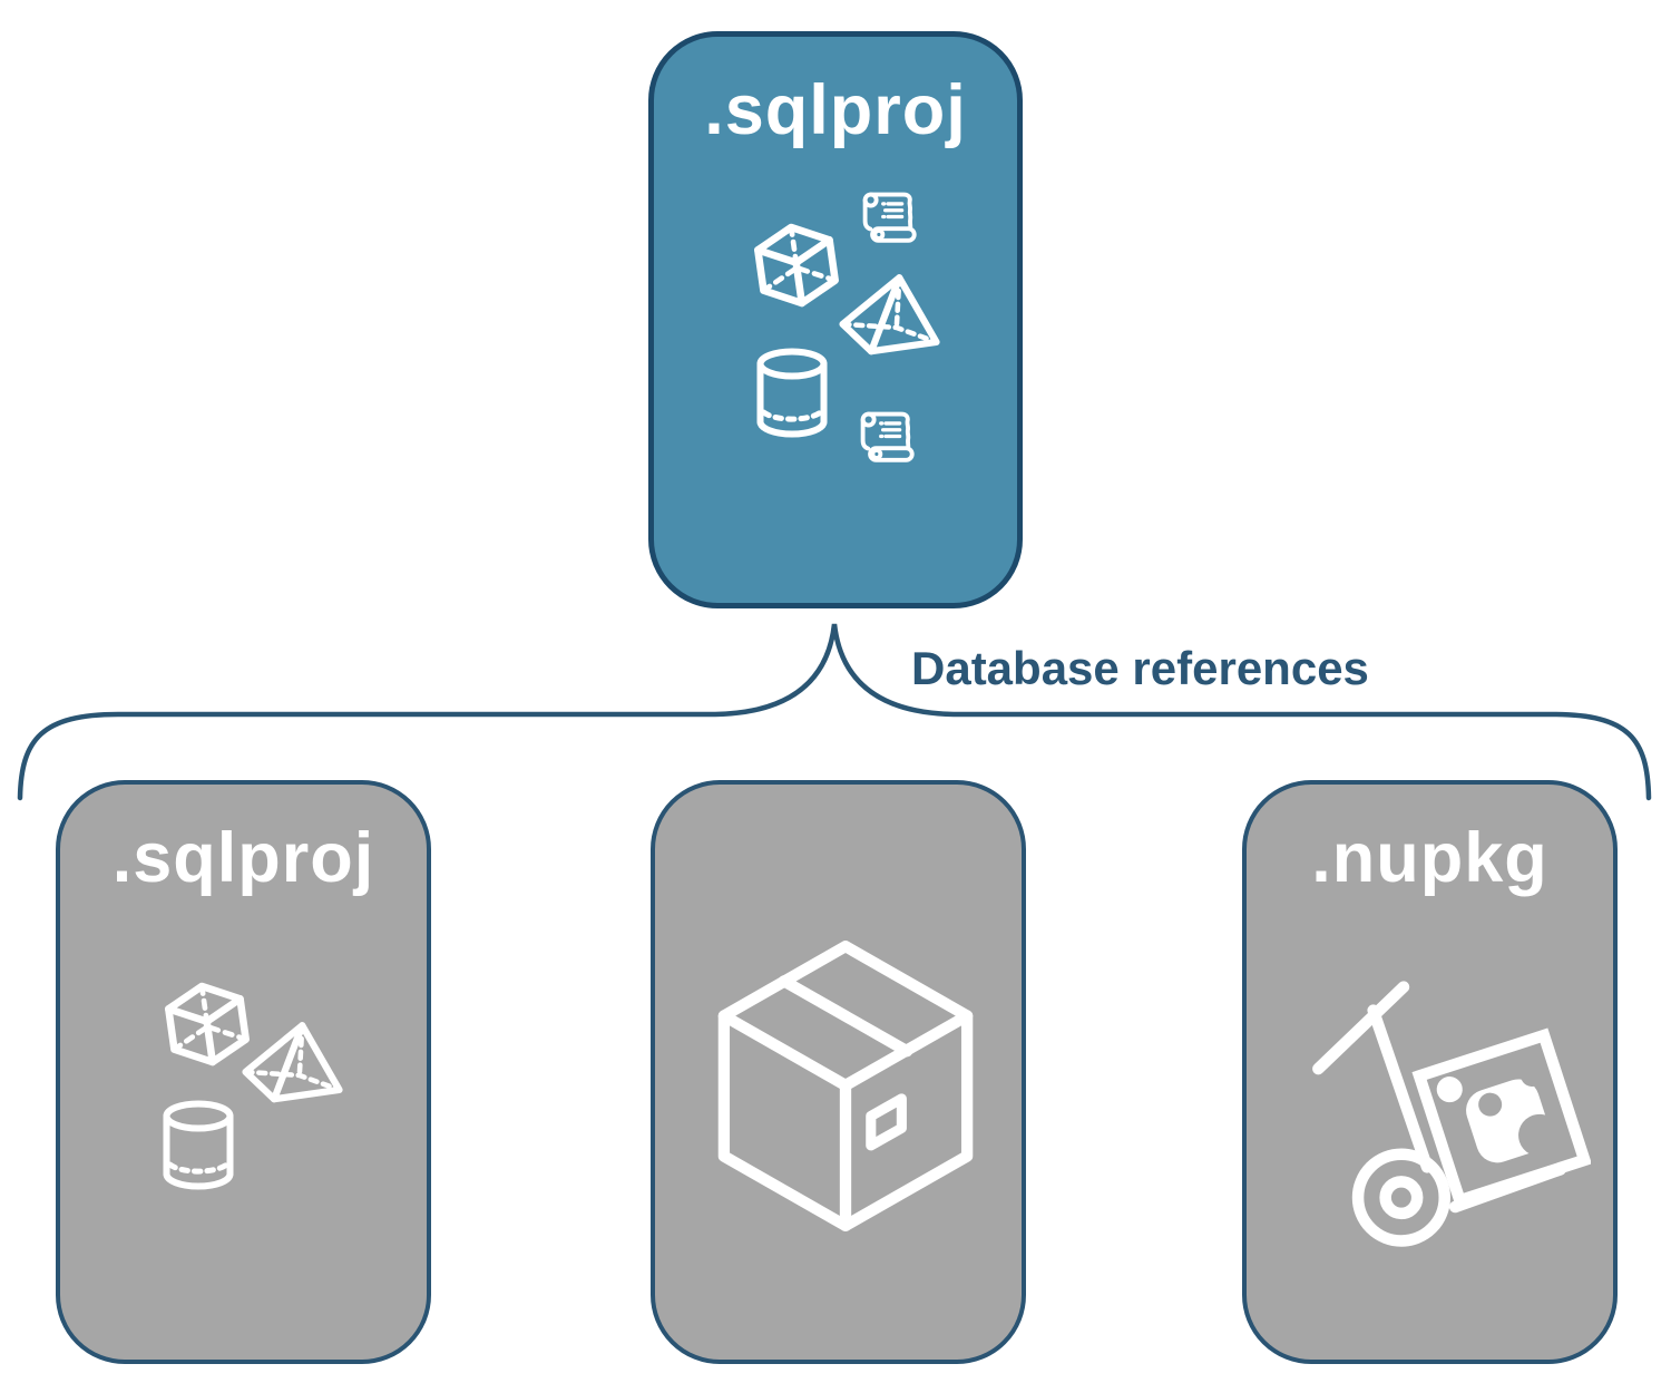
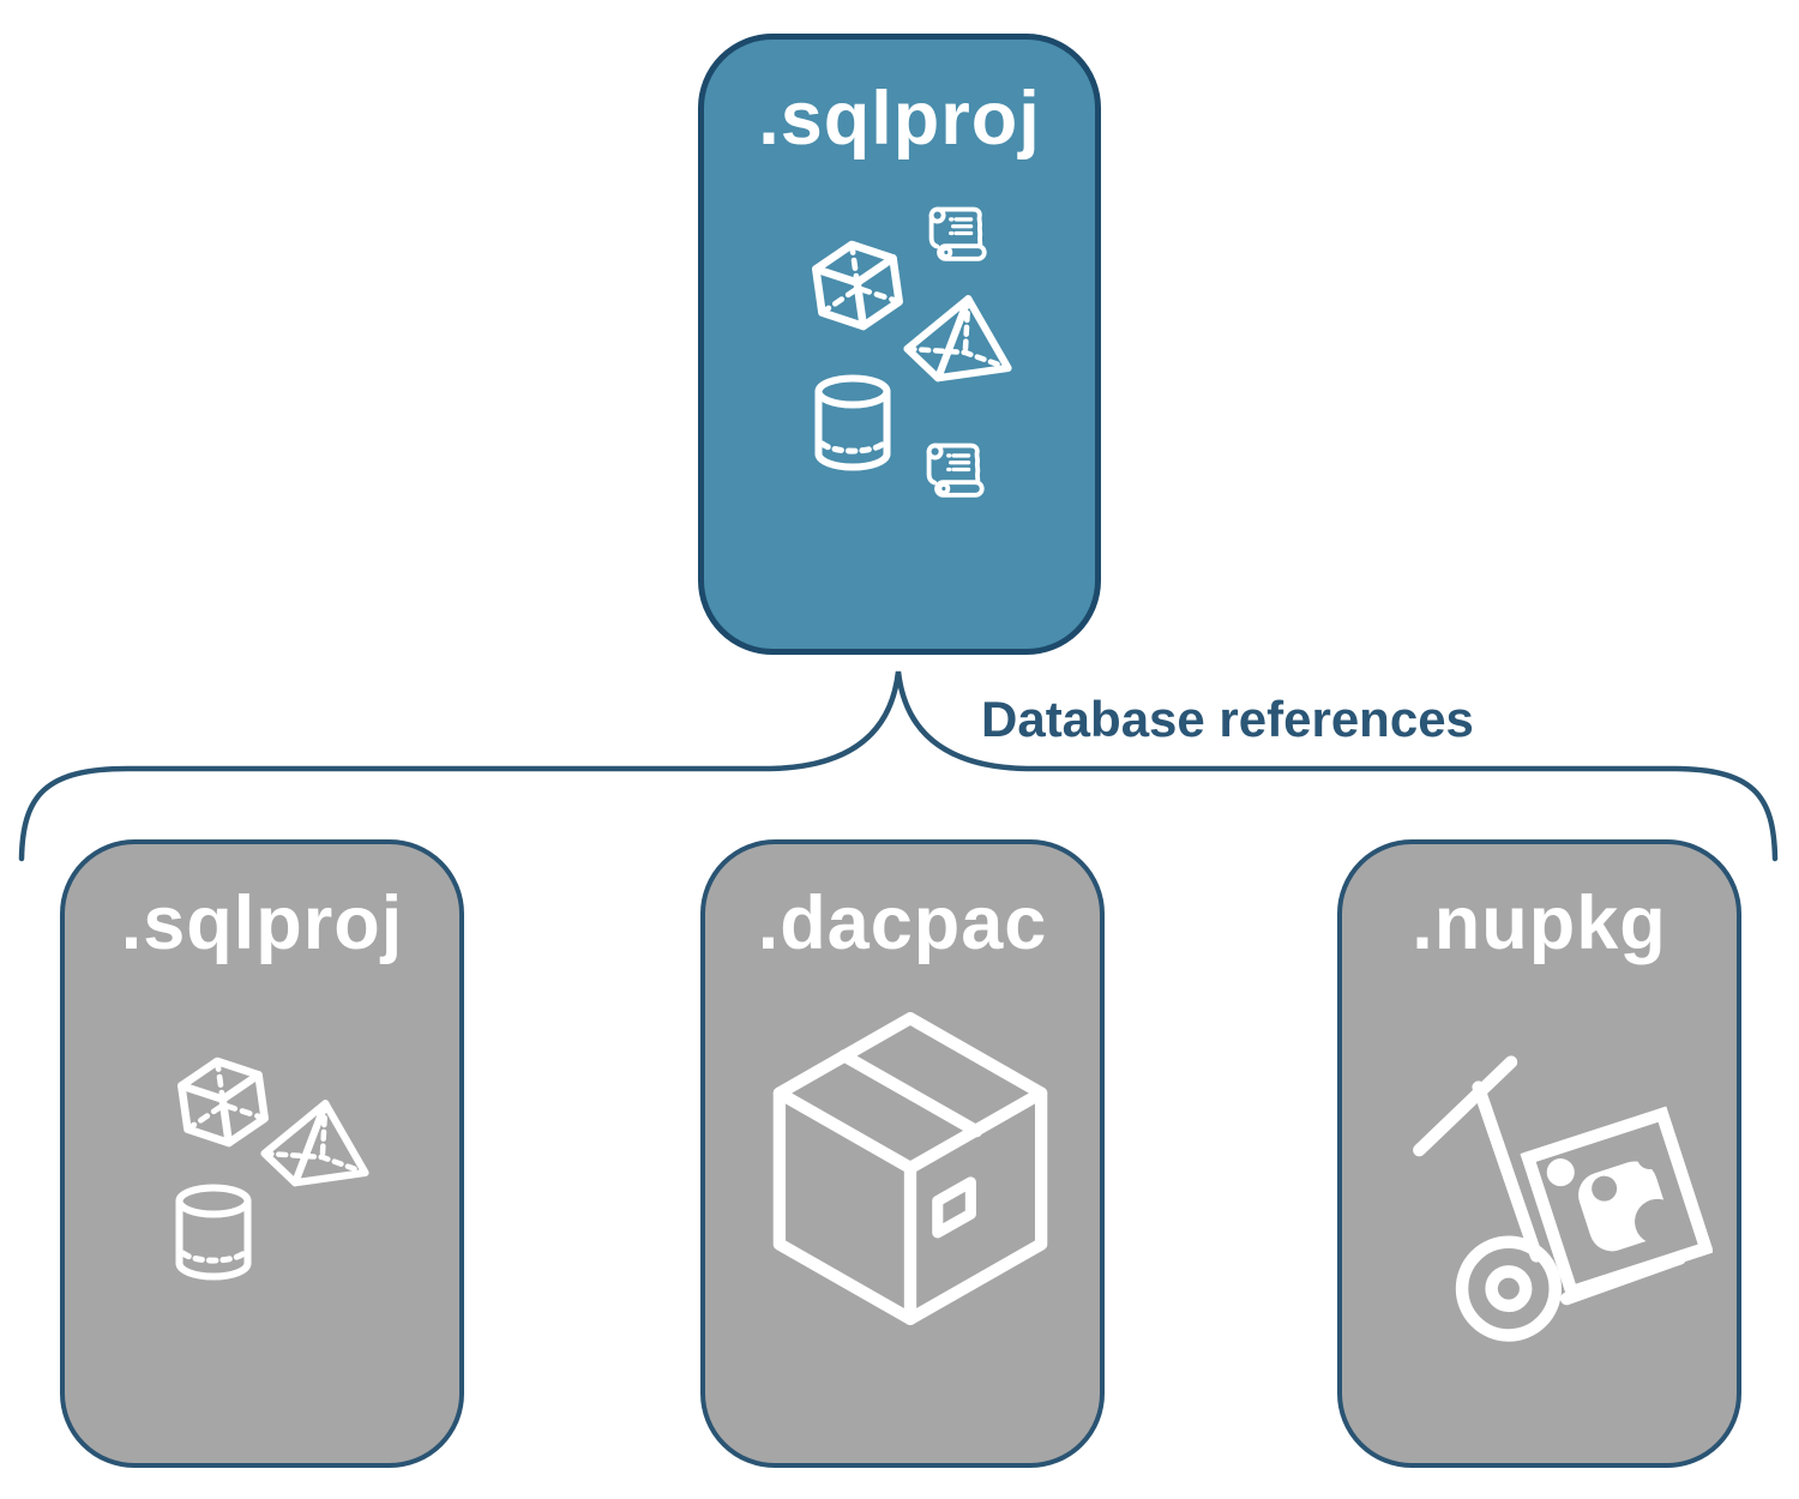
  Database references
  .sqlproj
  .sqlproj
+ .dacpac
  .nupkg
